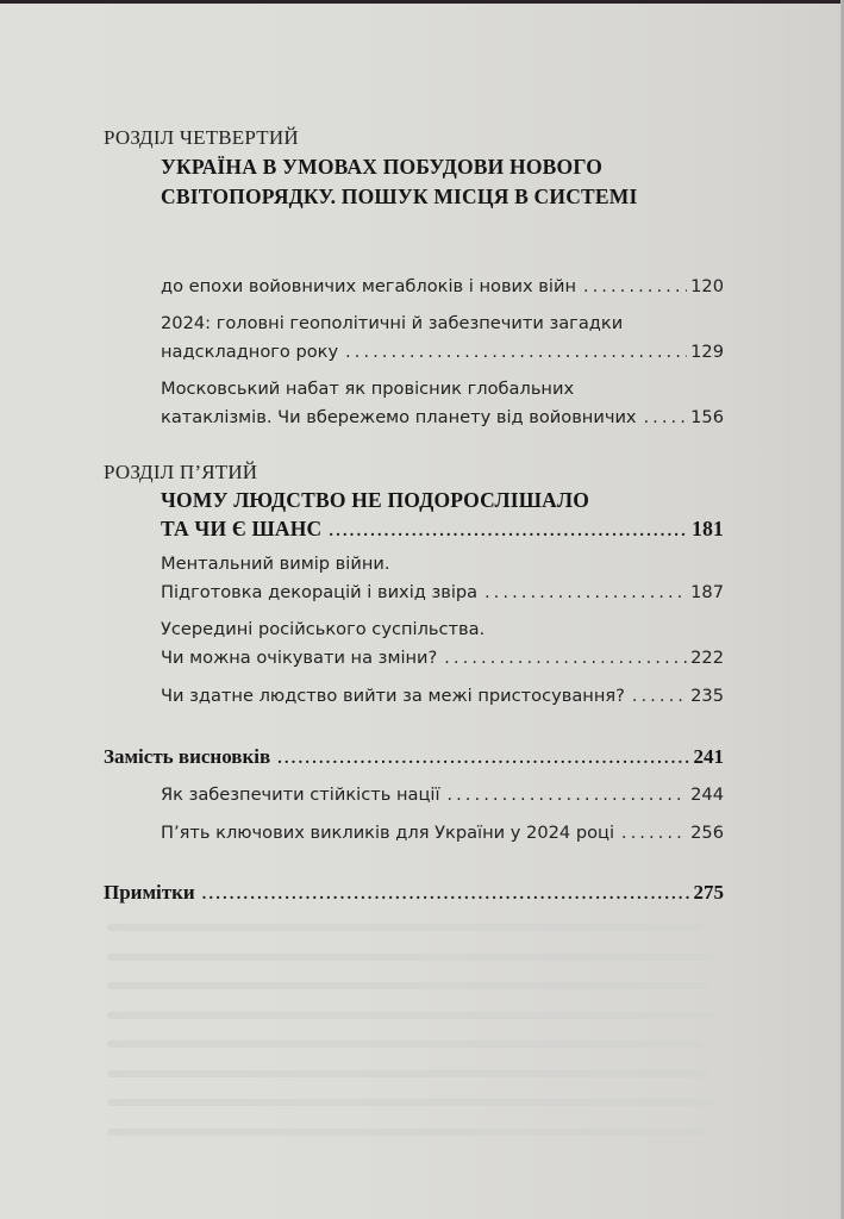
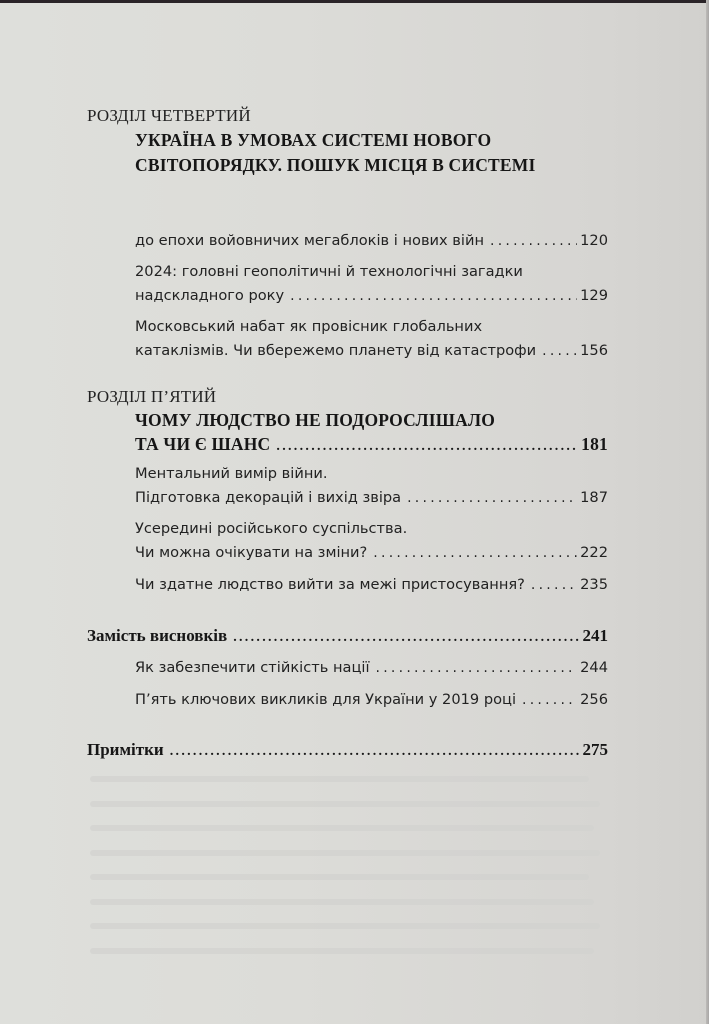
  РОЗДІЛ ЧЕТВЕРТИЙ
- УКРАЇНА В УМОВАХ ПОБУДОВИ НОВОГО
+ УКРАЇНА В УМОВАХ СИСТЕМІ НОВОГО
  СВІТОПОРЯДКУ. ПОШУК МІСЦЯ В СИСТЕМІ
  до епохи войовничих мегаблоків і нових війн
  120
- 2024: головні геополітичні й забезпечити загадки
+ 2024: головні геополітичні й технологічні загадки
  надскладного року
  129
  Московський набат як провісник глобальних
- катаклізмів. Чи вбережемо планету від войовничих
+ катаклізмів. Чи вбережемо планету від катастрофи
  156
  РОЗДІЛ П’ЯТИЙ
  ЧОМУ ЛЮДСТВО НЕ ПОДОРОСЛІШАЛО
  ТА ЧИ Є ШАНС
  181
  Ментальний вимір війни.
  Підготовка декорацій і вихід звіра
  187
  Усередині російського суспільства.
  Чи можна очікувати на зміни?
  222
  Чи здатне людство вийти за межі пристосування?
  235
  Замість висновків
  241
  Як забезпечити стійкість нації
  244
- П’ять ключових викликів для України у 2024 році
+ П’ять ключових викликів для України у 2019 році
  256
  Примітки
  275
